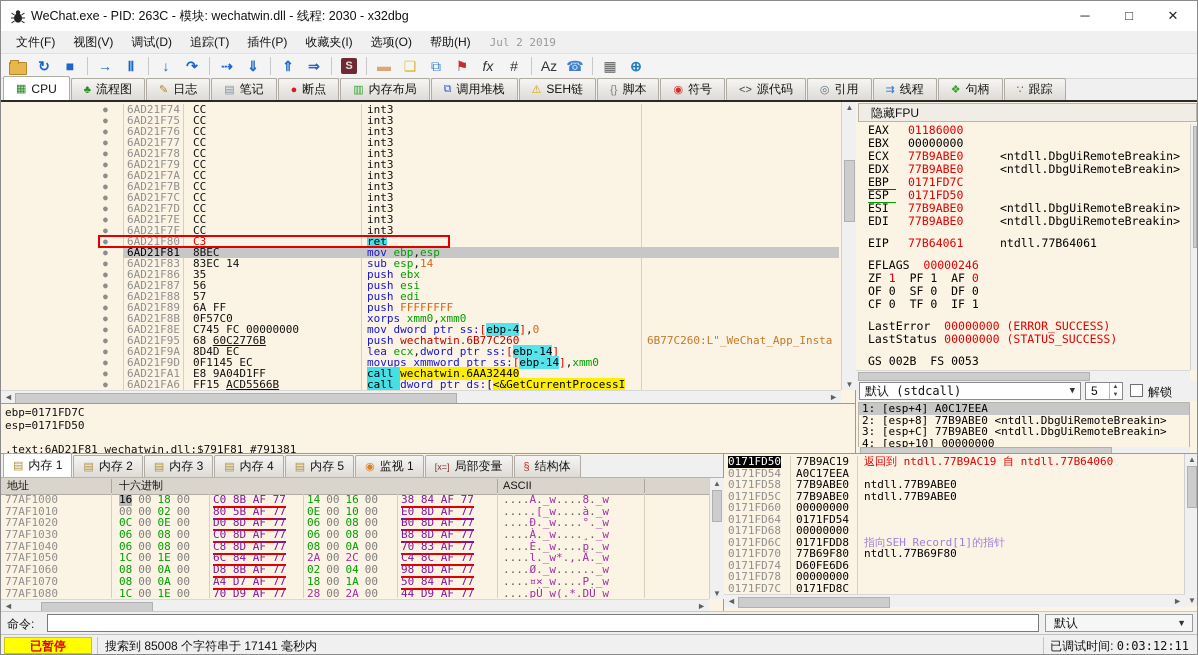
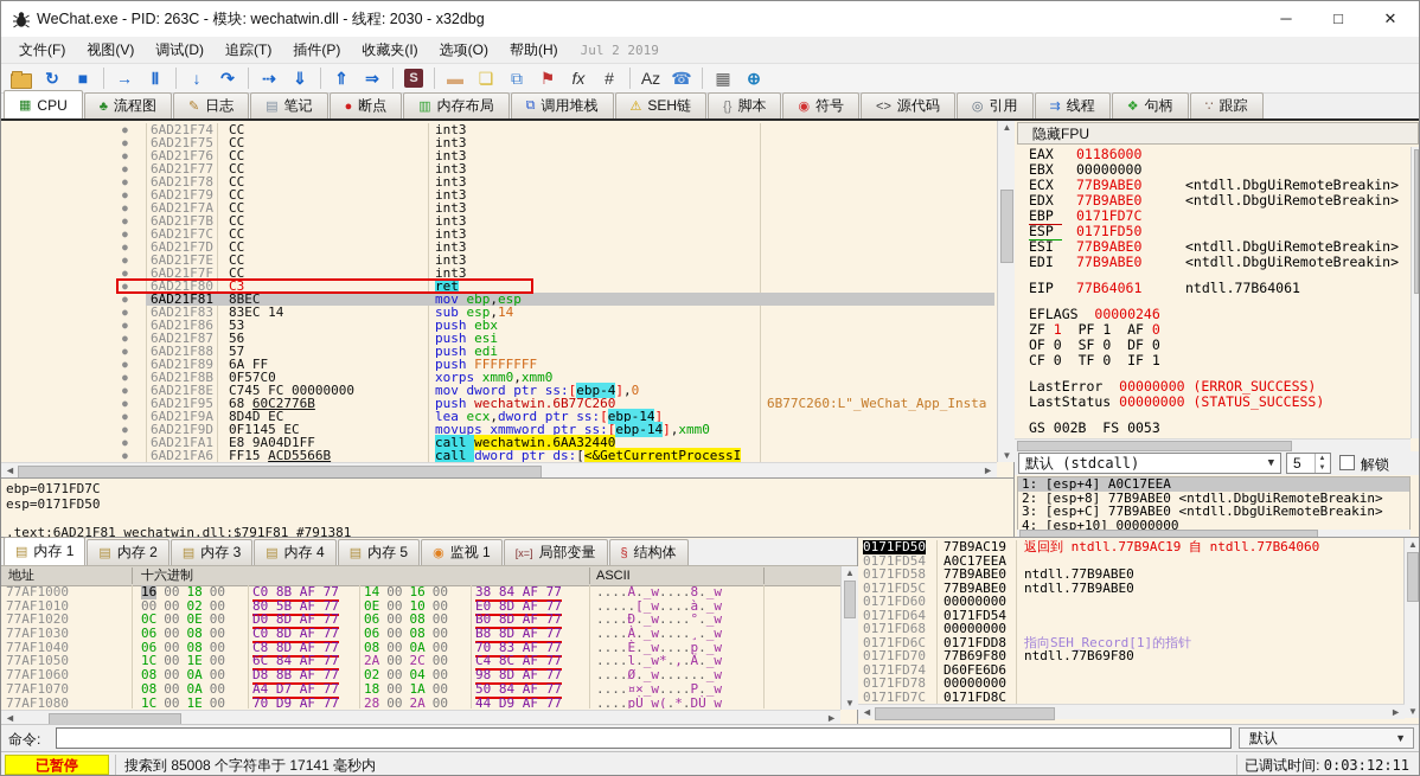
  WeChat.exe - PID: 263C - 模块: wechatwin.dll - 线程: 2030 - x32dbg
  ─
  □
  ✕
  文件(F)
  视图(V)
  调试(D)
  追踪(T)
  插件(P)
  收藏夹(I)
  选项(O)
  帮助(H)
  Jul 2 2019
  ↻
  ■
  →
  Ⅱ
  ↓
  ↷
  ⇢
  ⇓
  ⇑
  ⇒
  S
  ▬
  ❏
  ⧉
  ⚑
  fx
  #
  Az
  ☎
  ▦
  ⊕
  ▦
  CPU
  ♣
  流程图
  ✎
  日志
  ▤
  笔记
  ●
  断点
  ▥
  内存布局
  ⧉
  调用堆栈
  ⚠
  SEH链
  {}
  脚本
  ◉
  符号
  <>
  源代码
  ◎
  引用
  ⇉
  线程
  ❖
  句柄
  ∵
  跟踪
  ●
  6AD21F74
  CC
  int3
  ●
  6AD21F75
  CC
  int3
  ●
  6AD21F76
  CC
  int3
  ●
  6AD21F77
  CC
  int3
  ●
  6AD21F78
  CC
  int3
  ●
  6AD21F79
  CC
  int3
  ●
  6AD21F7A
  CC
  int3
  ●
  6AD21F7B
  CC
  int3
  ●
  6AD21F7C
  CC
  int3
  ●
  6AD21F7D
  CC
  int3
  ●
  6AD21F7E
  CC
  int3
  ●
  6AD21F7F
  CC
  int3
  ●
  6AD21F80
  C3
  ret
  ●
  6AD21F81
  8BEC
  mov ebp,esp
  ●
  6AD21F83
  83EC 14
  sub esp,14
  ●
  6AD21F86
- 35
+ 53
  push ebx
  ●
  6AD21F87
  56
  push esi
  ●
  6AD21F88
  57
  push edi
  ●
  6AD21F89
  6A FF
  push FFFFFFFF
  ●
  6AD21F8B
  0F57C0
  xorps xmm0,xmm0
  ●
  6AD21F8E
  C745 FC 00000000
  mov dword ptr ss:[ebp-4],0
  ●
  6AD21F95
  68 60C2776B
  push wechatwin.6B77C260
  6B77C260:L"_WeChat_App_Insta
  ●
  6AD21F9A
  8D4D EC
  lea ecx,dword ptr ss:[ebp-14]
  ●
  6AD21F9D
  0F1145 EC
  movups xmmword ptr ss:[ebp-14],xmm0
  ●
  6AD21FA1
  E8 9A04D1FF
  call wechatwin.6AA32440
  ●
  6AD21FA6
  FF15 ACD5566B
  call dword ptr ds:[<&GetCurrentProcessI
  ▲
  ▼
  ◄
  ►
  ebp=0171FD7C
  esp=0171FD50
  .text:6AD21F81 wechatwin.dll:$791F81 #791381
  隐藏FPU
  EAX 01186000
  EBX 00000000
  ECX 77B9ABE0
  <ntdll.DbgUiRemoteBreakin>
  EDX 77B9ABE0
  <ntdll.DbgUiRemoteBreakin>
  EBP 0171FD7C
  ESP 0171FD50
  ESI 77B9ABE0
  <ntdll.DbgUiRemoteBreakin>
  EDI 77B9ABE0
  <ntdll.DbgUiRemoteBreakin>
  EIP 77B64061
  ntdll.77B64061
  EFLAGS 00000246
  ZF 1 PF 1 AF 0
  OF 0 SF 0 DF 0
  CF 0 TF 0 IF 1
  LastError 00000000 (ERROR_SUCCESS)
  LastStatus 00000000 (STATUS_SUCCESS)
  GS 002B FS 0053
  默认 (stdcall)
  ▼
  5
  解锁
  1: [esp+4] A0C17EEA
  2: [esp+8] 77B9ABE0 <ntdll.DbgUiRemoteBreakin>
  3: [esp+C] 77B9ABE0 <ntdll.DbgUiRemoteBreakin>
  4: [esp+10] 00000000
  ▤
  内存 1
  ▤
  内存 2
  ▤
  内存 3
  ▤
  内存 4
  ▤
  内存 5
  ◉
  监视 1
  [x=]
  局部变量
  §
  结构体
  地址
  十六进制
  ASCII
  77AF1000
  16 00 18 00
  C0 8B AF 77
  14 00 16 00
  38 84 AF 77
  ....À._w....8._w
  77AF1010
  00 00 02 00
  80 5B AF 77
  0E 00 10 00
  E0 8D AF 77
  .....[_w....à._w
  77AF1020
  0C 00 0E 00
  D0 8D AF 77
  06 00 08 00
  B0 8D AF 77
  ....Ð._w....°._w
  77AF1030
  06 00 08 00
  C0 8D AF 77
  06 00 08 00
  B8 8D AF 77
  ....À._w....¸._w
  77AF1040
  06 00 08 00
  C8 8D AF 77
  08 00 0A 00
  70 83 AF 77
  ....È._w....p._w
  77AF1050
  1C 00 1E 00
  6C 84 AF 77
  2A 00 2C 00
  C4 8C AF 77
  ....l._w*.,.Ä._w
  77AF1060
  08 00 0A 00
  D8 8B AF 77
  02 00 04 00
  98 8D AF 77
  ....Ø._w......_w
  77AF1070
  08 00 0A 00
  A4 D7 AF 77
  18 00 1A 00
  50 84 AF 77
  ....¤×_w....P._w
  77AF1080
  1C 00 1E 00
  70 D9 AF 77
  28 00 2A 00
  44 D9 AF 77
  ....pÙ_w(.*.DÙ_w
  ▲
  ▼
  ◄
  ►
  0171FD50
  77B9AC19
  返回到 ntdll.77B9AC19 自 ntdll.77B64060
  0171FD54
  A0C17EEA
  0171FD58
  77B9ABE0
  ntdll.77B9ABE0
  0171FD5C
  77B9ABE0
  ntdll.77B9ABE0
  0171FD60
  00000000
  0171FD64
  0171FD54
  0171FD68
  00000000
  0171FD6C
  0171FDD8
  指向SEH_Record[1]的指针
  0171FD70
  77B69F80
  ntdll.77B69F80
  0171FD74
  D60FE6D6
  0171FD78
  00000000
  0171FD7C
  0171FD8C
  ▲
  ▼
  ◄
  ►
  命令:
  默认
  ▼
  已暂停
  搜索到 85008 个字符串于 17141 毫秒内
  已调试时间: 0:03:12:11
